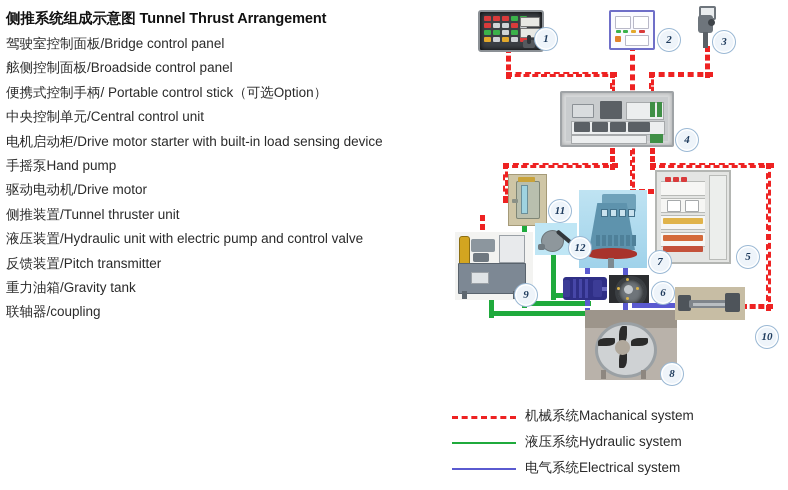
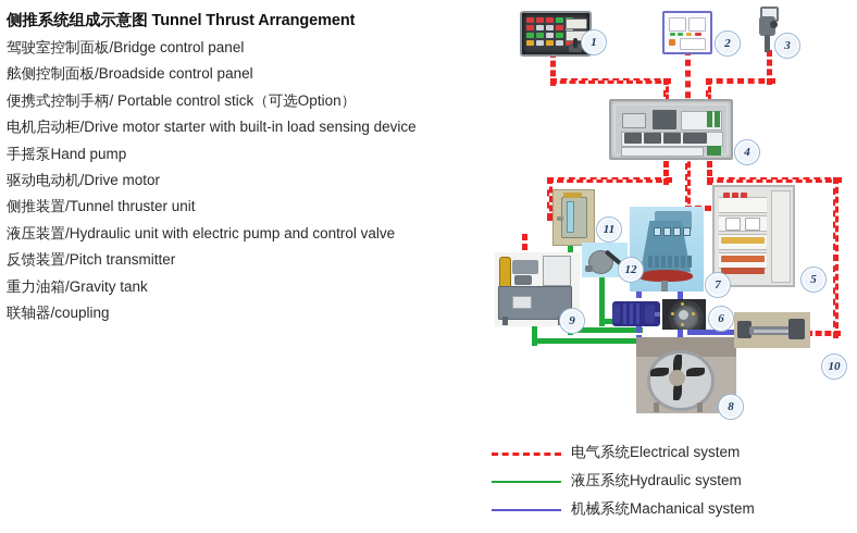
  侧推系统组成示意图 Tunnel Thrust Arrangement
  驾驶室控制面板/Bridge control panel
  舷侧控制面板/Broadside control panel
  便携式控制手柄/ Portable control stick（可选Option）
- 中央控制单元/Central control unit
  电机启动柜/Drive motor starter with built-in load sensing device
  手摇泵Hand pump
  驱动电动机/Drive motor
  侧推装置/Tunnel thruster unit
  液压装置/Hydraulic unit with electric pump and control valve
  反馈装置/Pitch transmitter
  重力油箱/Gravity tank
  联轴器/coupling
  1
  2
  3
  4
  11
  12
  9
  7
  5
  6
  8
  10
- 机械系统Machanical system
+ 电气系统Electrical system
  液压系统Hydraulic system
- 电气系统Electrical system
+ 机械系统Machanical system
